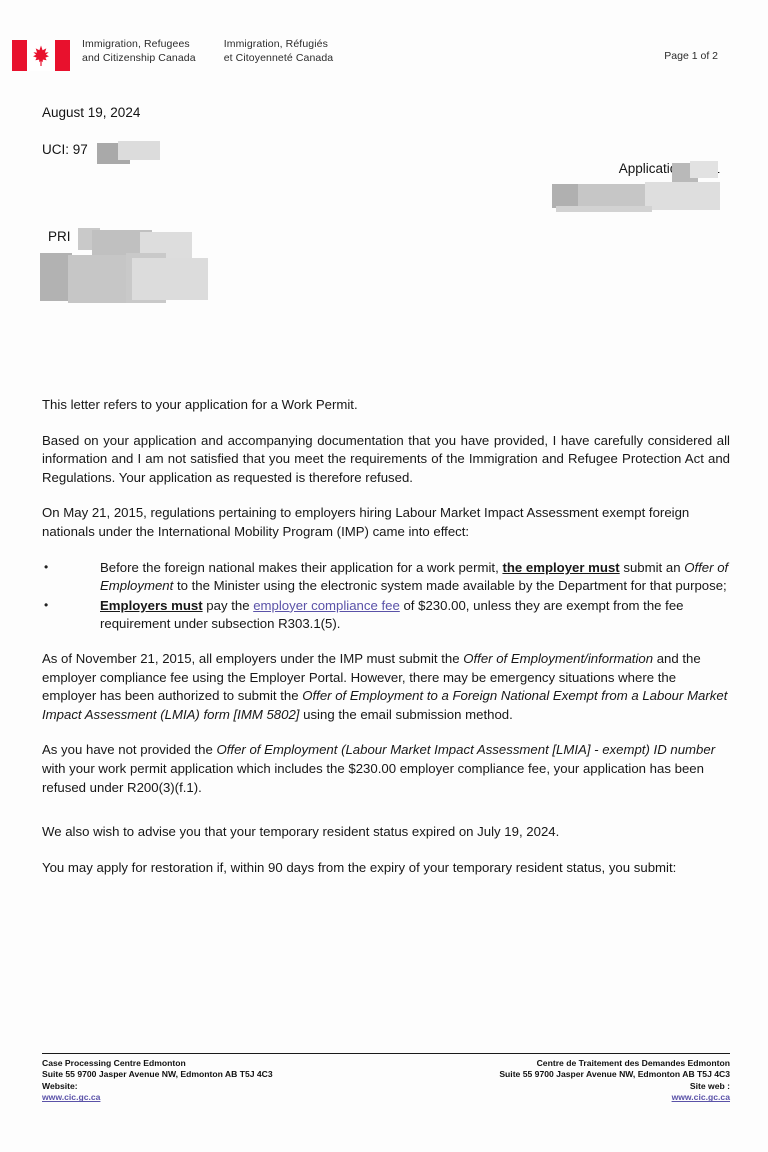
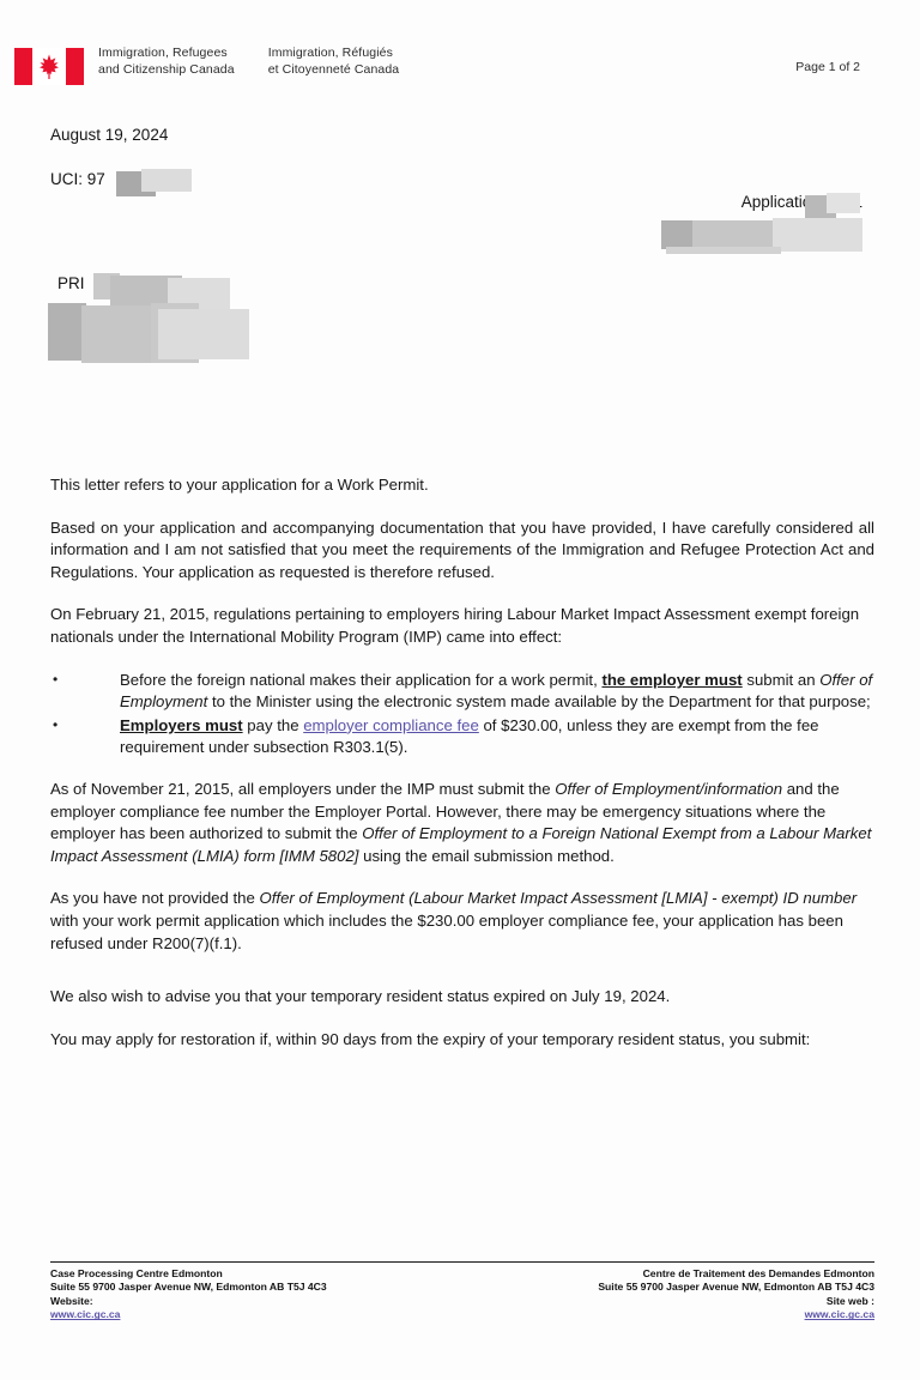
  Immigration, Refugees
  and Citizenship Canada
  Immigration, Réfugiés
  et Citoyenneté Canada
  Page 1 of 2
  August 19, 2024
  UCI: 97
  PRI
  This letter refers to your application for a Work Permit.
  Based on your application and accompanying documentation that you have provided, I have carefully considered all information and I am not satisfied that you meet the requirements of the Immigration and Refugee Protection Act and Regulations. Your application as requested is therefore refused.
- On May 21, 2015, regulations pertaining to employers hiring Labour Market Impact Assessment exempt foreign nationals under the International Mobility Program (IMP) came into effect:
+ On February 21, 2015, regulations pertaining to employers hiring Labour Market Impact Assessment exempt foreign nationals under the International Mobility Program (IMP) came into effect:
  Before the foreign national makes their application for a work permit, the employer must submit an Offer of Employment to the Minister using the electronic system made available by the Department for that purpose;
  Employers must pay the employer compliance fee of $230.00, unless they are exempt from the fee requirement under subsection R303.1(5).
- As of November 21, 2015, all employers under the IMP must submit the Offer of Employment/information and the employer compliance fee using the Employer Portal. However, there may be emergency situations where the employer has been authorized to submit the Offer of Employment to a Foreign National Exempt from a Labour Market Impact Assessment (LMIA) form [IMM 5802] using the email submission method.
+ As of November 21, 2015, all employers under the IMP must submit the Offer of Employment/information and the employer compliance fee number the Employer Portal. However, there may be emergency situations where the employer has been authorized to submit the Offer of Employment to a Foreign National Exempt from a Labour Market Impact Assessment (LMIA) form [IMM 5802] using the email submission method.
- As you have not provided the Offer of Employment (Labour Market Impact Assessment [LMIA] - exempt) ID number with your work permit application which includes the $230.00 employer compliance fee, your application has been refused under R200(3)(f.1).
+ As you have not provided the Offer of Employment (Labour Market Impact Assessment [LMIA] - exempt) ID number with your work permit application which includes the $230.00 employer compliance fee, your application has been refused under R200(7)(f.1).
  We also wish to advise you that your temporary resident status expired on July 19, 2024.
  You may apply for restoration if, within 90 days from the expiry of your temporary resident status, you submit:
  Case Processing Centre Edmonton
  Suite 55 9700 Jasper Avenue NW, Edmonton AB T5J 4C3
  Website:
  www.cic.gc.ca
  Centre de Traitement des Demandes Edmonton
  Suite 55 9700 Jasper Avenue NW, Edmonton AB T5J 4C3
  Site web :
  www.cic.gc.ca
